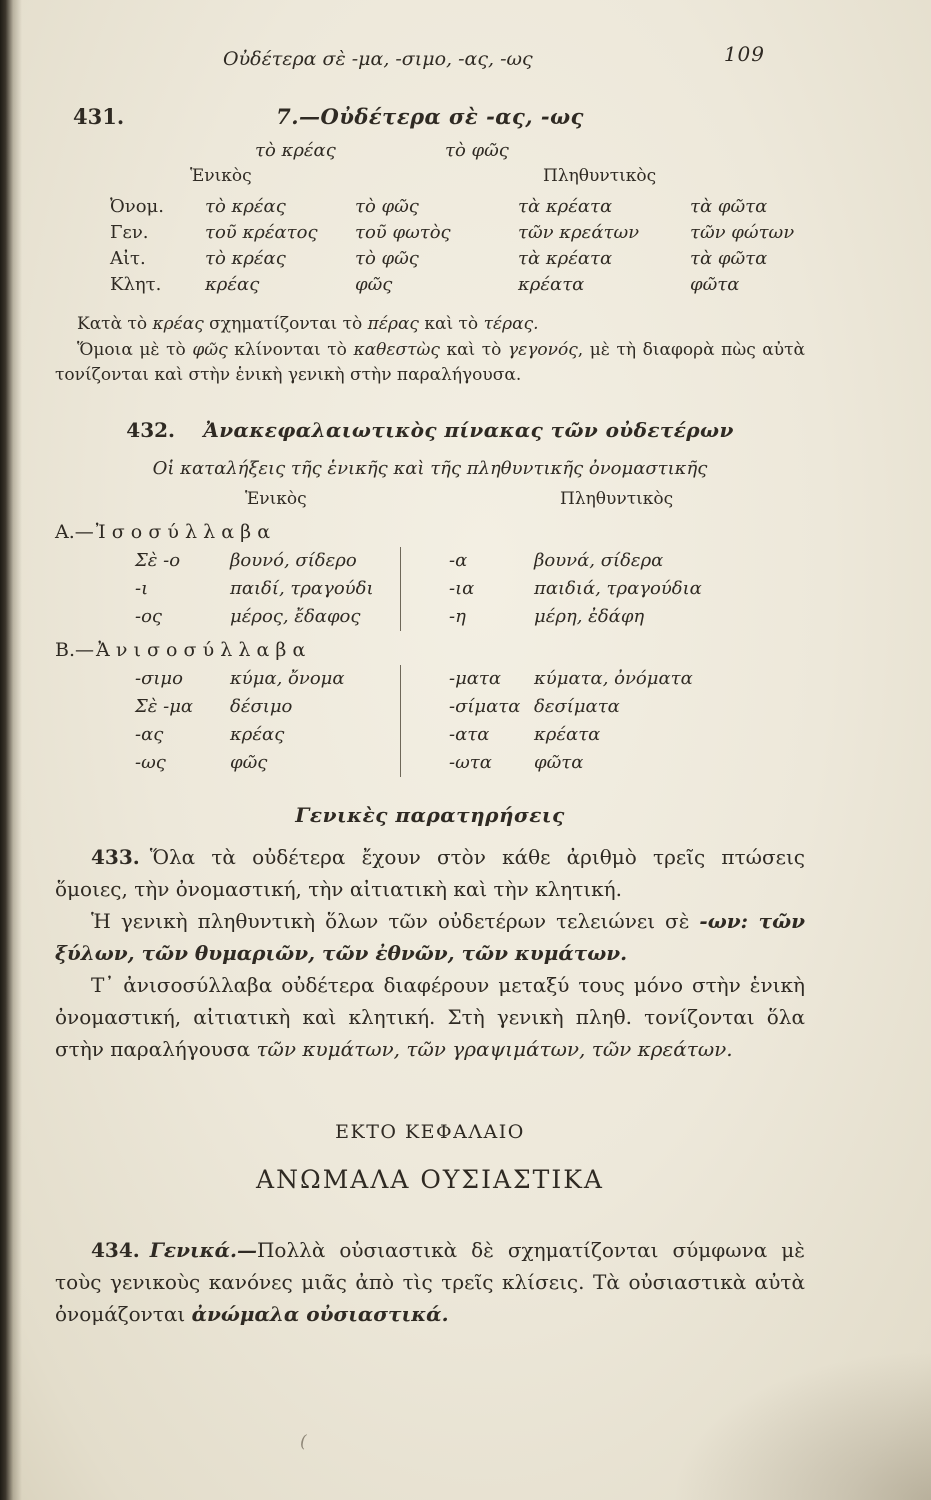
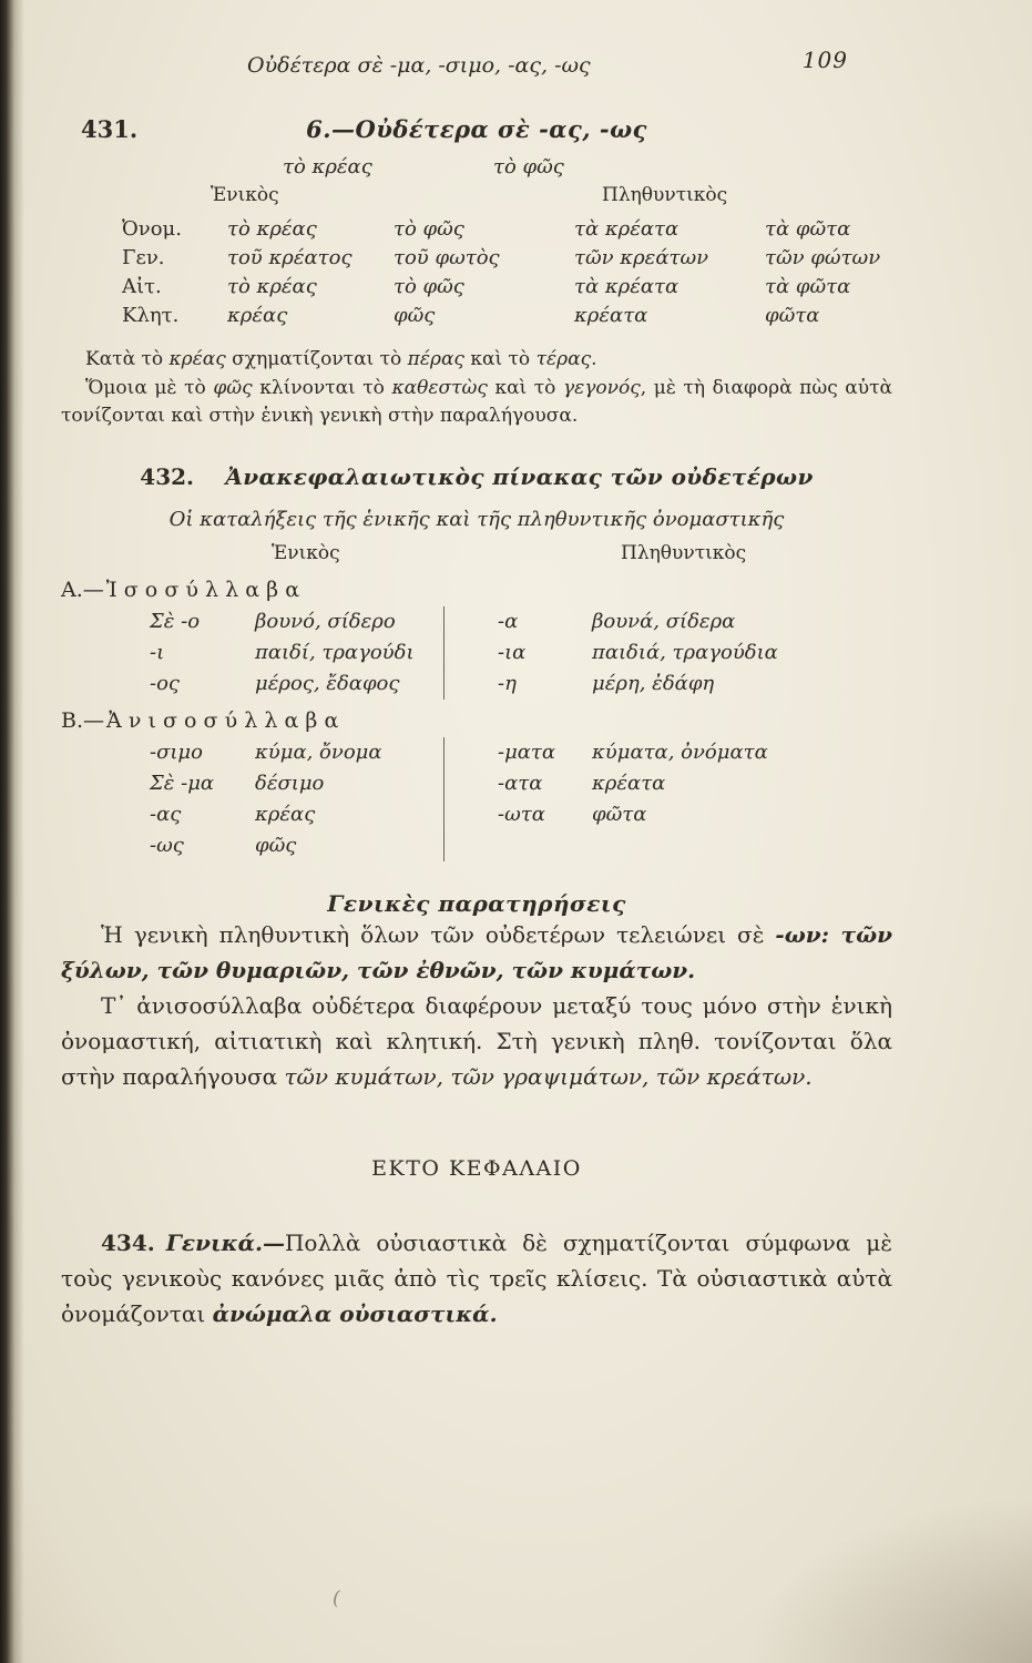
  Οὐδέτερα σὲ -μα, -σιμο, -ας, -ως
  109
  431.
- 7.—Οὐδέτερα σὲ -ας, -ως
+ 6.—Οὐδέτερα σὲ -ας, -ως
  τὸ κρέας
  τὸ φῶς
  Ἑνικὸς
  Πληθυντικὸς
  Ὀνομ.
  τὸ κρέας
  τὸ φῶς
  τὰ κρέατα
  τὰ φῶτα
  Γεν.
  τοῦ κρέατος
  τοῦ φωτὸς
  τῶν κρεάτων
  τῶν φώτων
  Αἰτ.
  τὸ κρέας
  τὸ φῶς
  τὰ κρέατα
  τὰ φῶτα
  Κλητ.
  κρέας
  φῶς
  κρέατα
  φῶτα
  Κατὰ τὸ κρέας σχηματίζονται τὸ πέρας καὶ τὸ τέρας.
  Ὅμοια μὲ τὸ φῶς κλίνονται τὸ καθεστὼς καὶ τὸ γεγονός, μὲ τὴ διαφορὰ πὼς αὐτὰ τονίζονται καὶ στὴν ἑνικὴ γενικὴ στὴν παραλήγουσα.
  432. Ἀνακεφαλαιωτικὸς πίνακας τῶν οὐδετέρων
  Οἱ καταλήξεις τῆς ἑνικῆς καὶ τῆς πληθυντικῆς ὀνομαστικῆς
  Ἑνικὸς
  Πληθυντικὸς
  Α.—Ἰσοσύλλαβα
  Σὲ -ο
  βουνό, σίδερο
  -ι
  παιδί, τραγούδι
  -ος
  μέρος, ἔδαφος
  -α
  βουνά, σίδερα
  -ια
  παιδιά, τραγούδια
  -η
  μέρη, ἐδάφη
  Β.—Ἀνισοσύλλαβα
  -σιμο
  κύμα, ὄνομα
  Σὲ -μα
  δέσιμο
  -ας
  κρέας
  -ως
  φῶς
  -ματα
  κύματα, ὀνόματα
- -σίματα
- δεσίματα
  -ατα
  κρέατα
  -ωτα
  φῶτα
  Γενικὲς παρατηρήσεις
- 433. Ὅλα τὰ οὐδέτερα ἔχουν στὸν κάθε ἀριθμὸ τρεῖς πτώσεις ὅμοιες, τὴν ὀνομαστική, τὴν αἰτιατικὴ καὶ τὴν κλητική.
  Ἡ γενικὴ πληθυντικὴ ὅλων τῶν οὐδετέρων τελειώνει σὲ -ων: τῶν ξύλων, τῶν θυμαριῶν, τῶν ἐθνῶν, τῶν κυμάτων.
  Τ᾽ ἀνισοσύλλαβα οὐδέτερα διαφέρουν μεταξύ τους μόνο στὴν ἑνικὴ ὀνομαστική, αἰτιατικὴ καὶ κλητική. Στὴ γενικὴ πληθ. τονίζονται ὅλα στὴν παραλήγουσα τῶν κυμάτων, τῶν γραψιμάτων, τῶν κρεάτων.
  ΕΚΤΟ ΚΕΦΑΛΑΙΟ
- ΑΝΩΜΑΛΑ ΟΥΣΙΑΣΤΙΚΑ
  434. Γενικά.—Πολλὰ οὐσιαστικὰ δὲ σχηματίζονται σύμφωνα μὲ τοὺς γενικοὺς κανόνες μιᾶς ἀπὸ τὶς τρεῖς κλίσεις. Τὰ οὐσιαστικὰ αὐτὰ ὀνομάζονται ἀνώμαλα οὐσιαστικά.
  (
